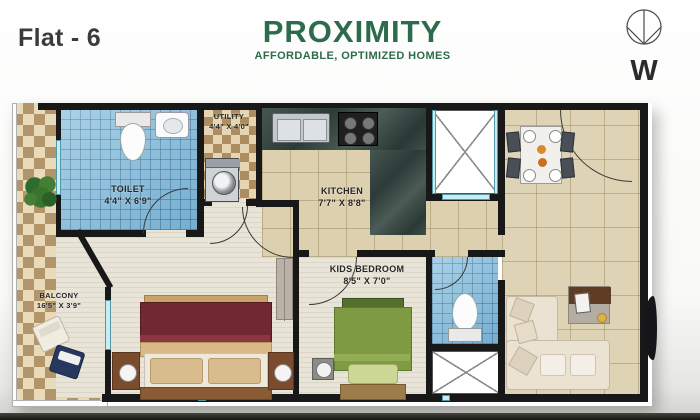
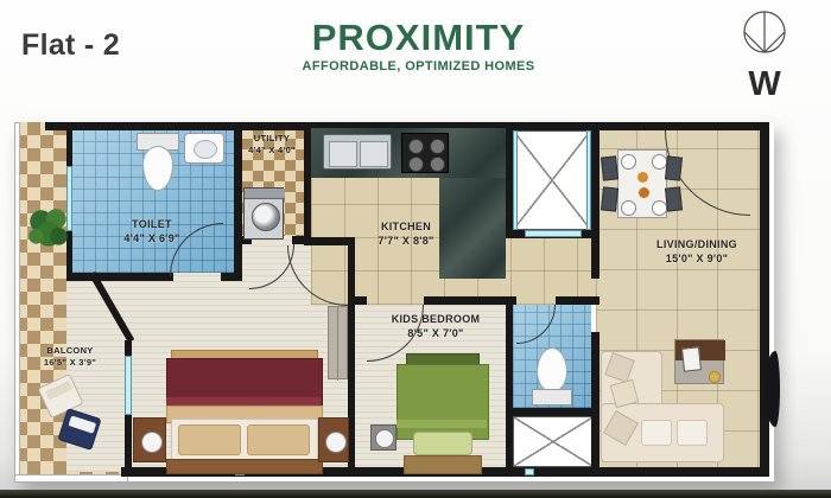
- Flat - 6
+ Flat - 2
  PROXIMITY
  AFFORDABLE, OPTIMIZED HOMES
  W
  TOILET
  4'4" X 6'9"
  UTILITY
  4'4" X 4'0"
  KITCHEN
  7'7" X 8'8"
  KIDS BEDROOM
  8'5" X 7'0"
+ LIVING/DINING
+ 15'0" X 9'0"
  BALCONY
  16'5" X 3'9"
